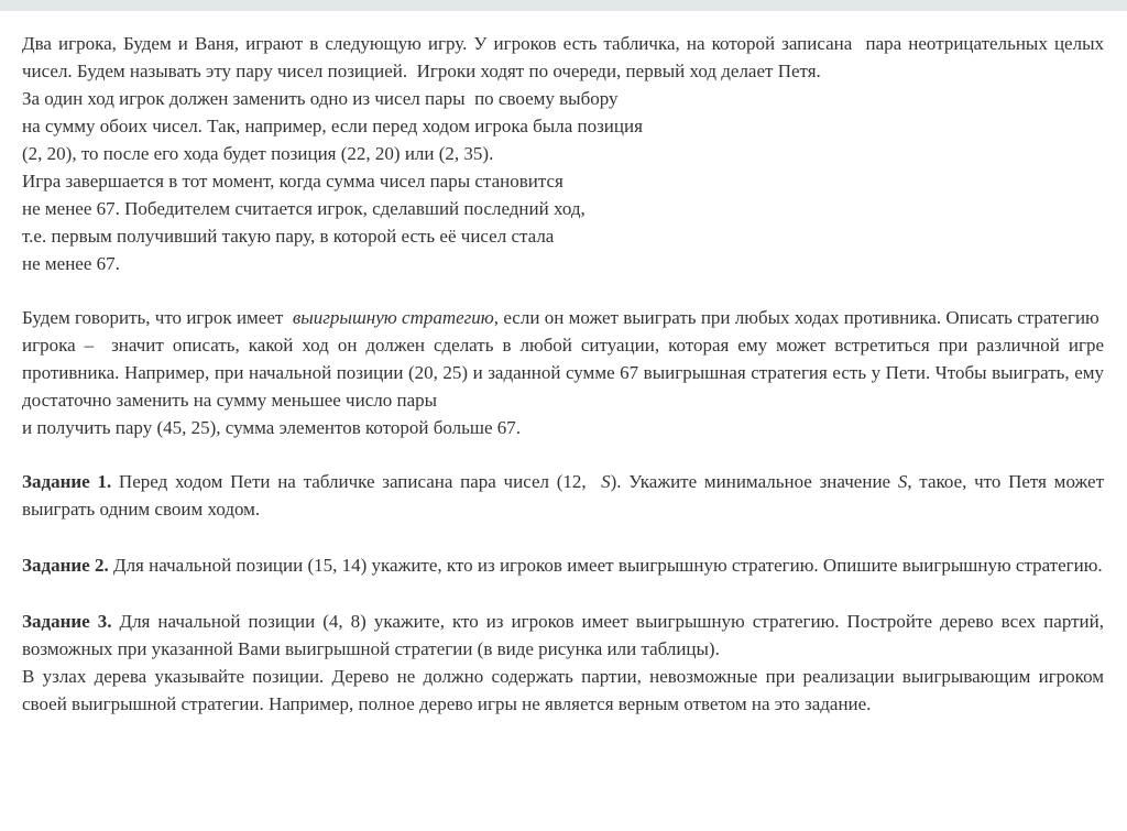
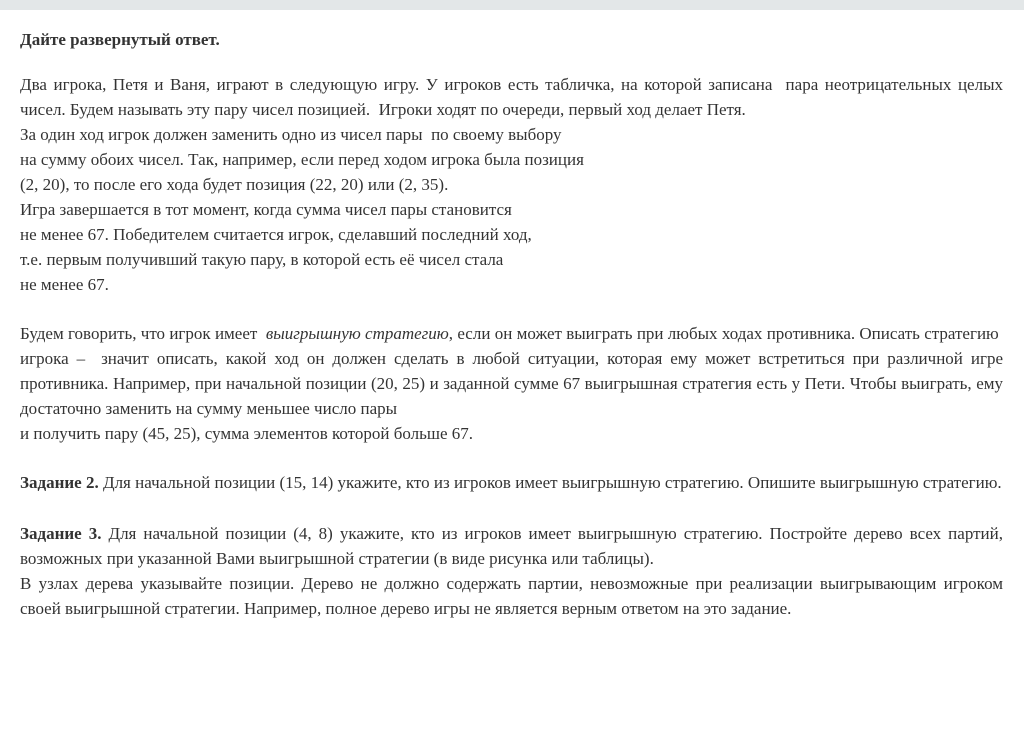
+ Дайте развернутый ответ.
- Два игрока, Будем и Ваня, играют в следующую игру. У игроков есть табличка, на которой записана пара неотрицательных целых чисел. Будем называть эту пару чисел позицией. Игроки ходят по очереди, первый ход делает Петя.
+ Два игрока, Петя и Ваня, играют в следующую игру. У игроков есть табличка, на которой записана пара неотрицательных целых чисел. Будем называть эту пару чисел позицией. Игроки ходят по очереди, первый ход делает Петя.
  За один ход игрок должен заменить одно из чисел пары по своему выбору
  на сумму обоих чисел. Так, например, если перед ходом игрока была позиция
  (2, 20), то после его хода будет позиция (22, 20) или (2, 35).
  Игра завершается в тот момент, когда сумма чисел пары становится
  не менее 67. Победителем считается игрок, сделавший последний ход,
  т.е. первым получивший такую пару, в которой есть её чисел стала
  не менее 67.
  Будем говорить, что игрок имеет выигрышную стратегию, если он может выиграть при любых ходах противника. Описать стратегию игрока – значит описать, какой ход он должен сделать в любой ситуации, которая ему может встретиться при различной игре противника. Например, при начальной позиции (20, 25) и заданной сумме 67 выигрышная стратегия есть у Пети. Чтобы выиграть, ему достаточно заменить на сумму меньшее число пары
  и получить пару (45, 25), сумма элементов которой больше 67.
- Задание 1. Перед ходом Пети на табличке записана пара чисел (12, S). Укажите минимальное значение S, такое, что Петя может выиграть одним своим ходом.
  Задание 2. Для начальной позиции (15, 14) укажите, кто из игроков имеет выигрышную стратегию. Опишите выигрышную стратегию.
  Задание 3. Для начальной позиции (4, 8) укажите, кто из игроков имеет выигрышную стратегию. Постройте дерево всех партий, возможных при указанной Вами выигрышной стратегии (в виде рисунка или таблицы).
  В узлах дерева указывайте позиции. Дерево не должно содержать партии, невозможные при реализации выигрывающим игроком своей выигрышной стратегии. Например, полное дерево игры не является верным ответом на это задание.
